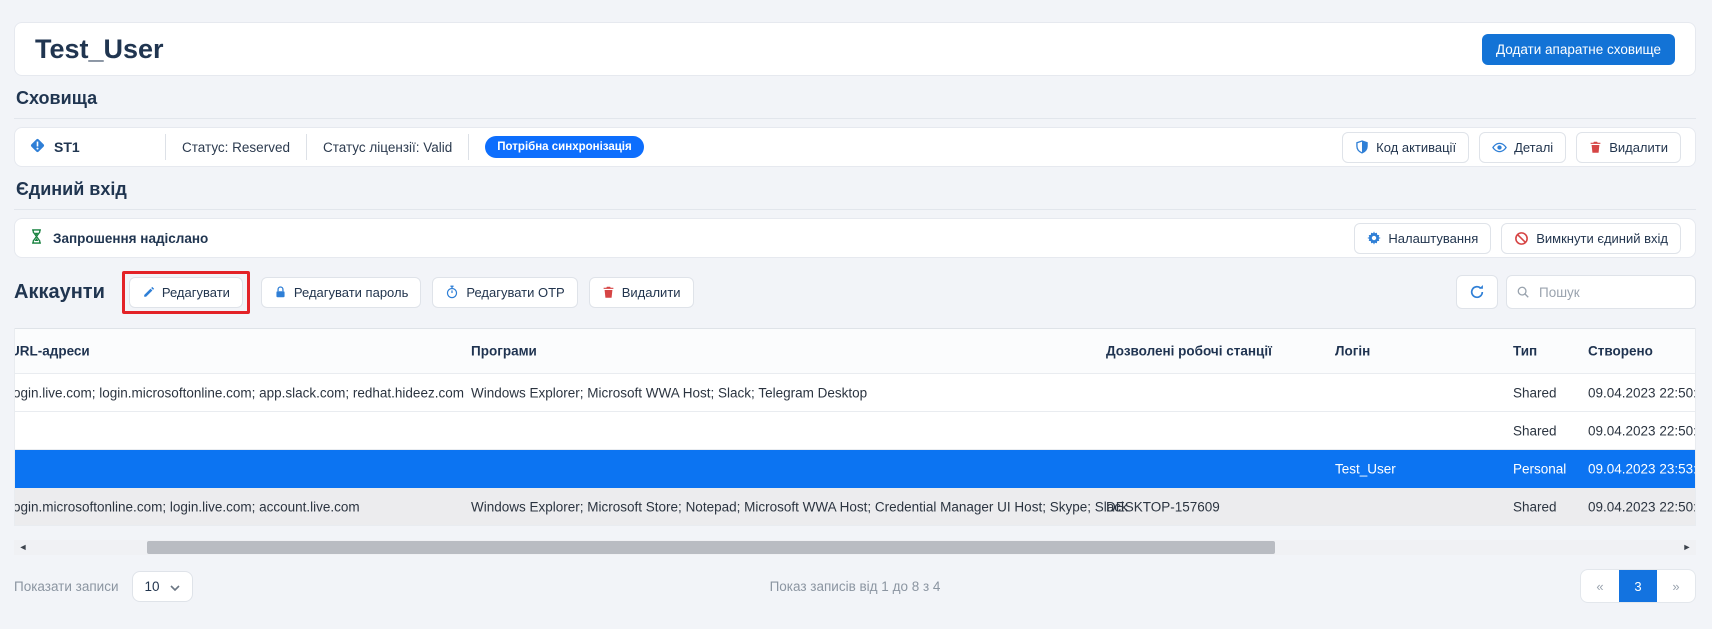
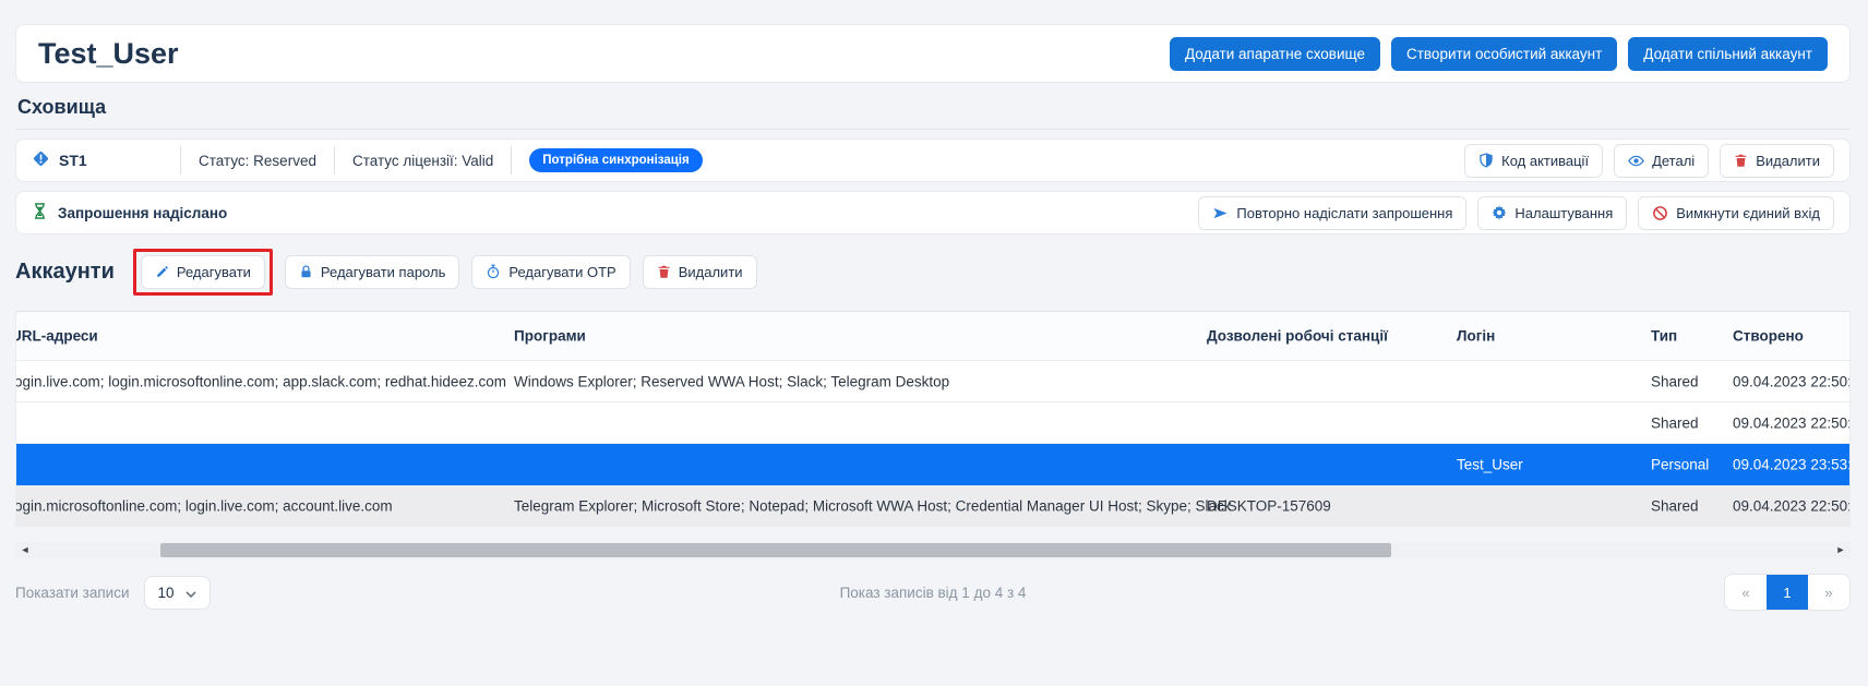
  Test_User
  Додати апаратне сховище
+ Створити особистий аккаунт
+ Додати спільний аккаунт
  Сховища
  ST1
  Статус: Reserved
  Статус ліцензії: Valid
  Потрібна синхронізація
  Код активації
  Деталі
  Видалити
- Єдиний вхід
  Запрошення надіслано
+ Повторно надіслати запрошення
  Налаштування
  Вимкнути єдиний вхід
  Аккаунти
  Редагувати
  Редагувати пароль
  Редагувати OTP
  Видалити
- Пошук
  URL-адреси
  Програми
  Дозволені робочі станції
  Логін
  Тип
  Створено
  ogin.live.com; login.microsoftonline.com; app.slack.com; redhat.hideez.com
- Windows Explorer; Microsoft WWA Host; Slack; Telegram Desktop
+ Windows Explorer; Reserved WWA Host; Slack; Telegram Desktop
  Shared
  09.04.2023 22:50:
  Shared
  09.04.2023 22:50:
  Test_User
  Personal
  09.04.2023 23:53:
  ogin.microsoftonline.com; login.live.com; account.live.com
- Windows Explorer; Microsoft Store; Notepad; Microsoft WWA Host; Credential Manager UI Host; Skype; Slack
+ Telegram Explorer; Microsoft Store; Notepad; Microsoft WWA Host; Credential Manager UI Host; Skype; Slack
  DESKTOP-157609
  Shared
  09.04.2023 22:50:
  ◄
  ►
  Показати записи
  10
- Показ записів від 1 до 8 з 4
+ Показ записів від 1 до 4 з 4
  «
- 3
+ 1
  »
